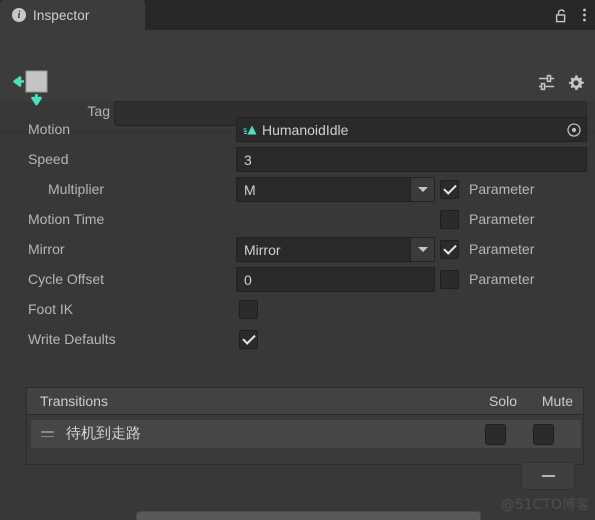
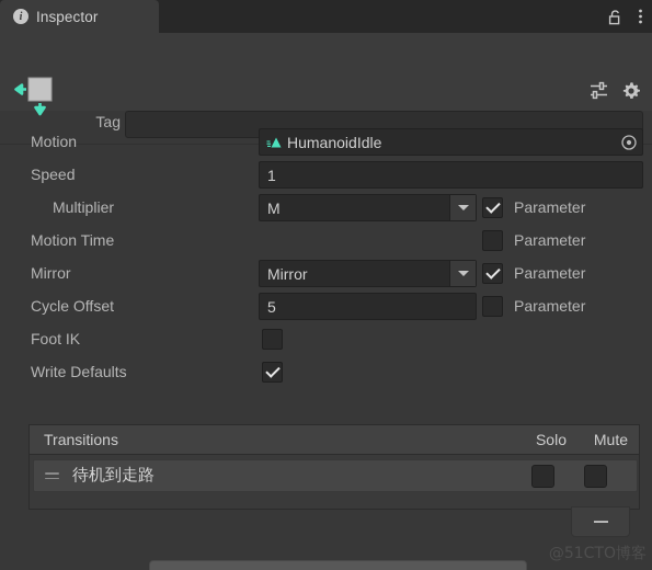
  i
  Inspector
  Tag
  Motion
  HumanoidIdle
  Speed
- 3
+ 1
  Multiplier
  M
  Parameter
  Motion Time
  Parameter
  Mirror
  Mirror
  Parameter
  Cycle Offset
- 0
+ 5
  Parameter
  Foot IK
  Write Defaults
  Transitions
  Solo
  Mute
  待机到走路
